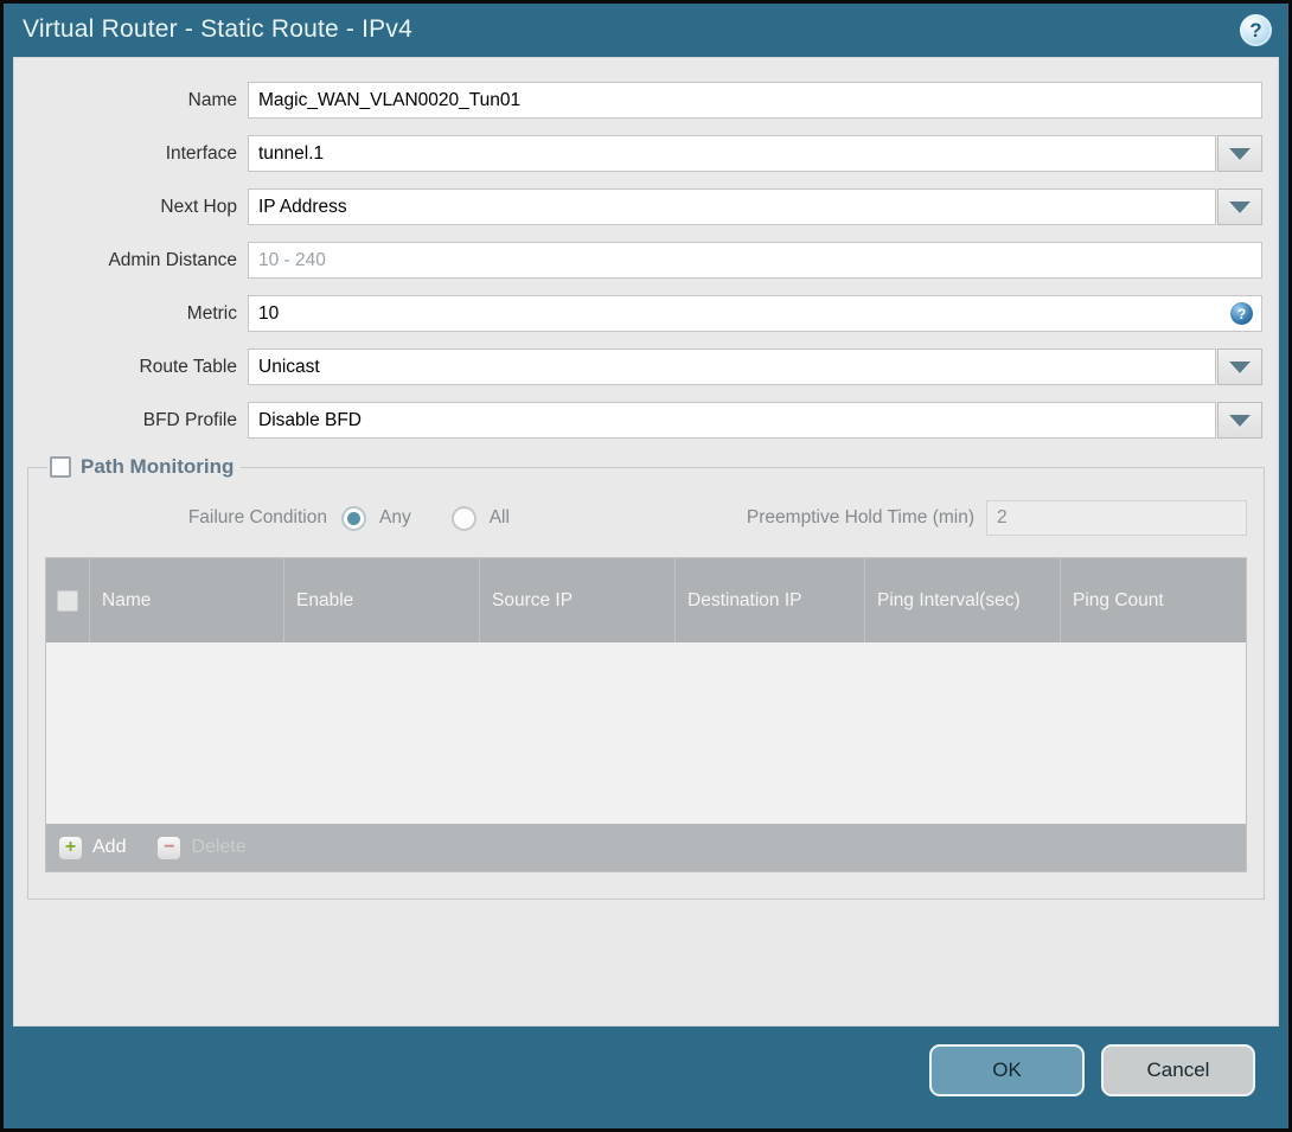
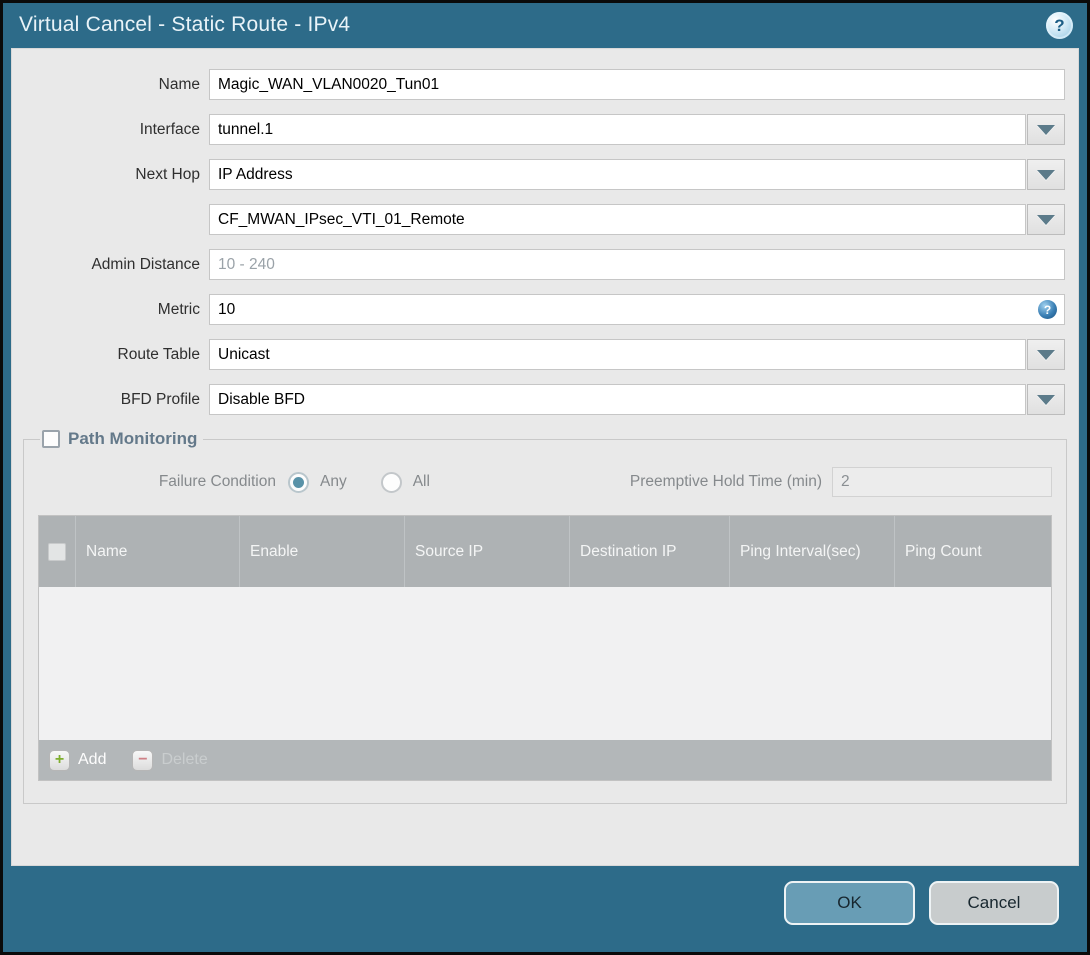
- Virtual Router - Static Route - IPv4
+ Virtual Cancel - Static Route - IPv4
  ?
  Name
  Magic_WAN_VLAN0020_Tun01
  Interface
  tunnel.1
  Next Hop
  IP Address
+ CF_MWAN_IPsec_VTI_01_Remote
  Admin Distance
  10 - 240
  Metric
  10
  ?
  Route Table
  Unicast
  BFD Profile
  Disable BFD
  Path Monitoring
  Failure Condition
  Any
  All
  Preemptive Hold Time (min)
  2
  Name
  Enable
  Source IP
  Destination IP
  Ping Interval(sec)
  Ping Count
  +
  Add
  −
  OK
  Cancel
